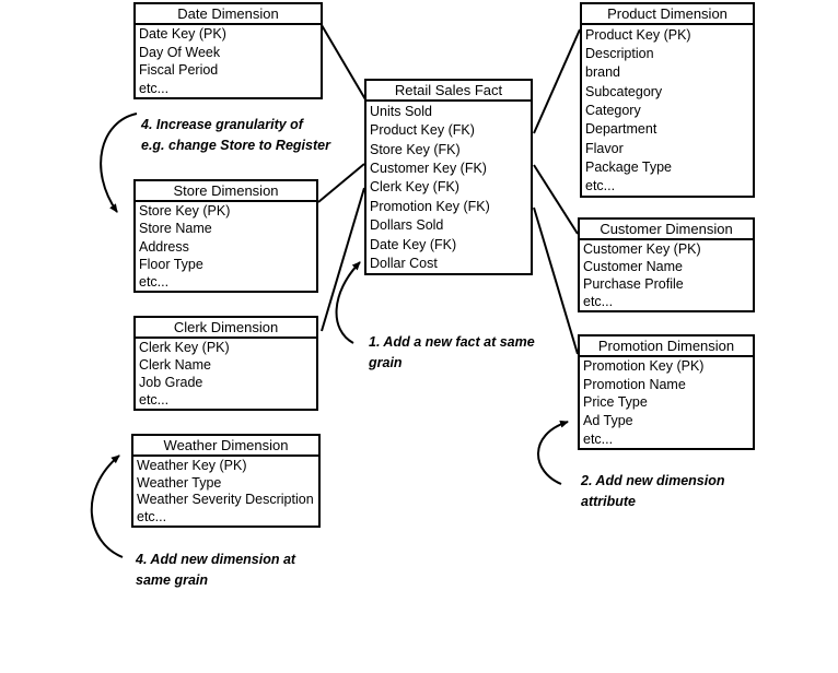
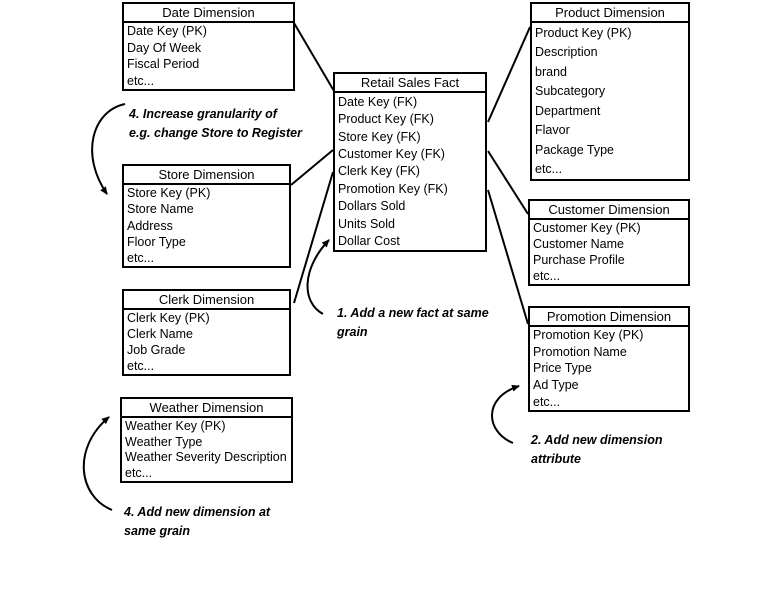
  Date Dimension
  Date Key (PK)
  Day Of Week
  Fiscal Period
  etc...
  Product Dimension
  Product Key (PK)
  Description
  brand
  Subcategory
- Category
  Department
  Flavor
  Package Type
  etc...
  Retail Sales Fact
- Units Sold
+ Date Key (FK)
  Product Key (FK)
  Store Key (FK)
  Customer Key (FK)
  Clerk Key (FK)
  Promotion Key (FK)
  Dollars Sold
- Date Key (FK)
+ Units Sold
  Dollar Cost
  Store Dimension
  Store Key (PK)
  Store Name
  Address
  Floor Type
  etc...
  Clerk Dimension
  Clerk Key (PK)
  Clerk Name
  Job Grade
  etc...
  Weather Dimension
  Weather Key (PK)
  Weather Type
  Weather Severity Description
  etc...
  Customer Dimension
  Customer Key (PK)
  Customer Name
  Purchase Profile
  etc...
  Promotion Dimension
  Promotion Key (PK)
  Promotion Name
  Price Type
  Ad Type
  etc...
  1. Add a new fact at same
  grain
  2. Add new dimension
  attribute
  4. Add new dimension at
  same grain
  4. Increase granularity of
  e.g. change Store to Register
